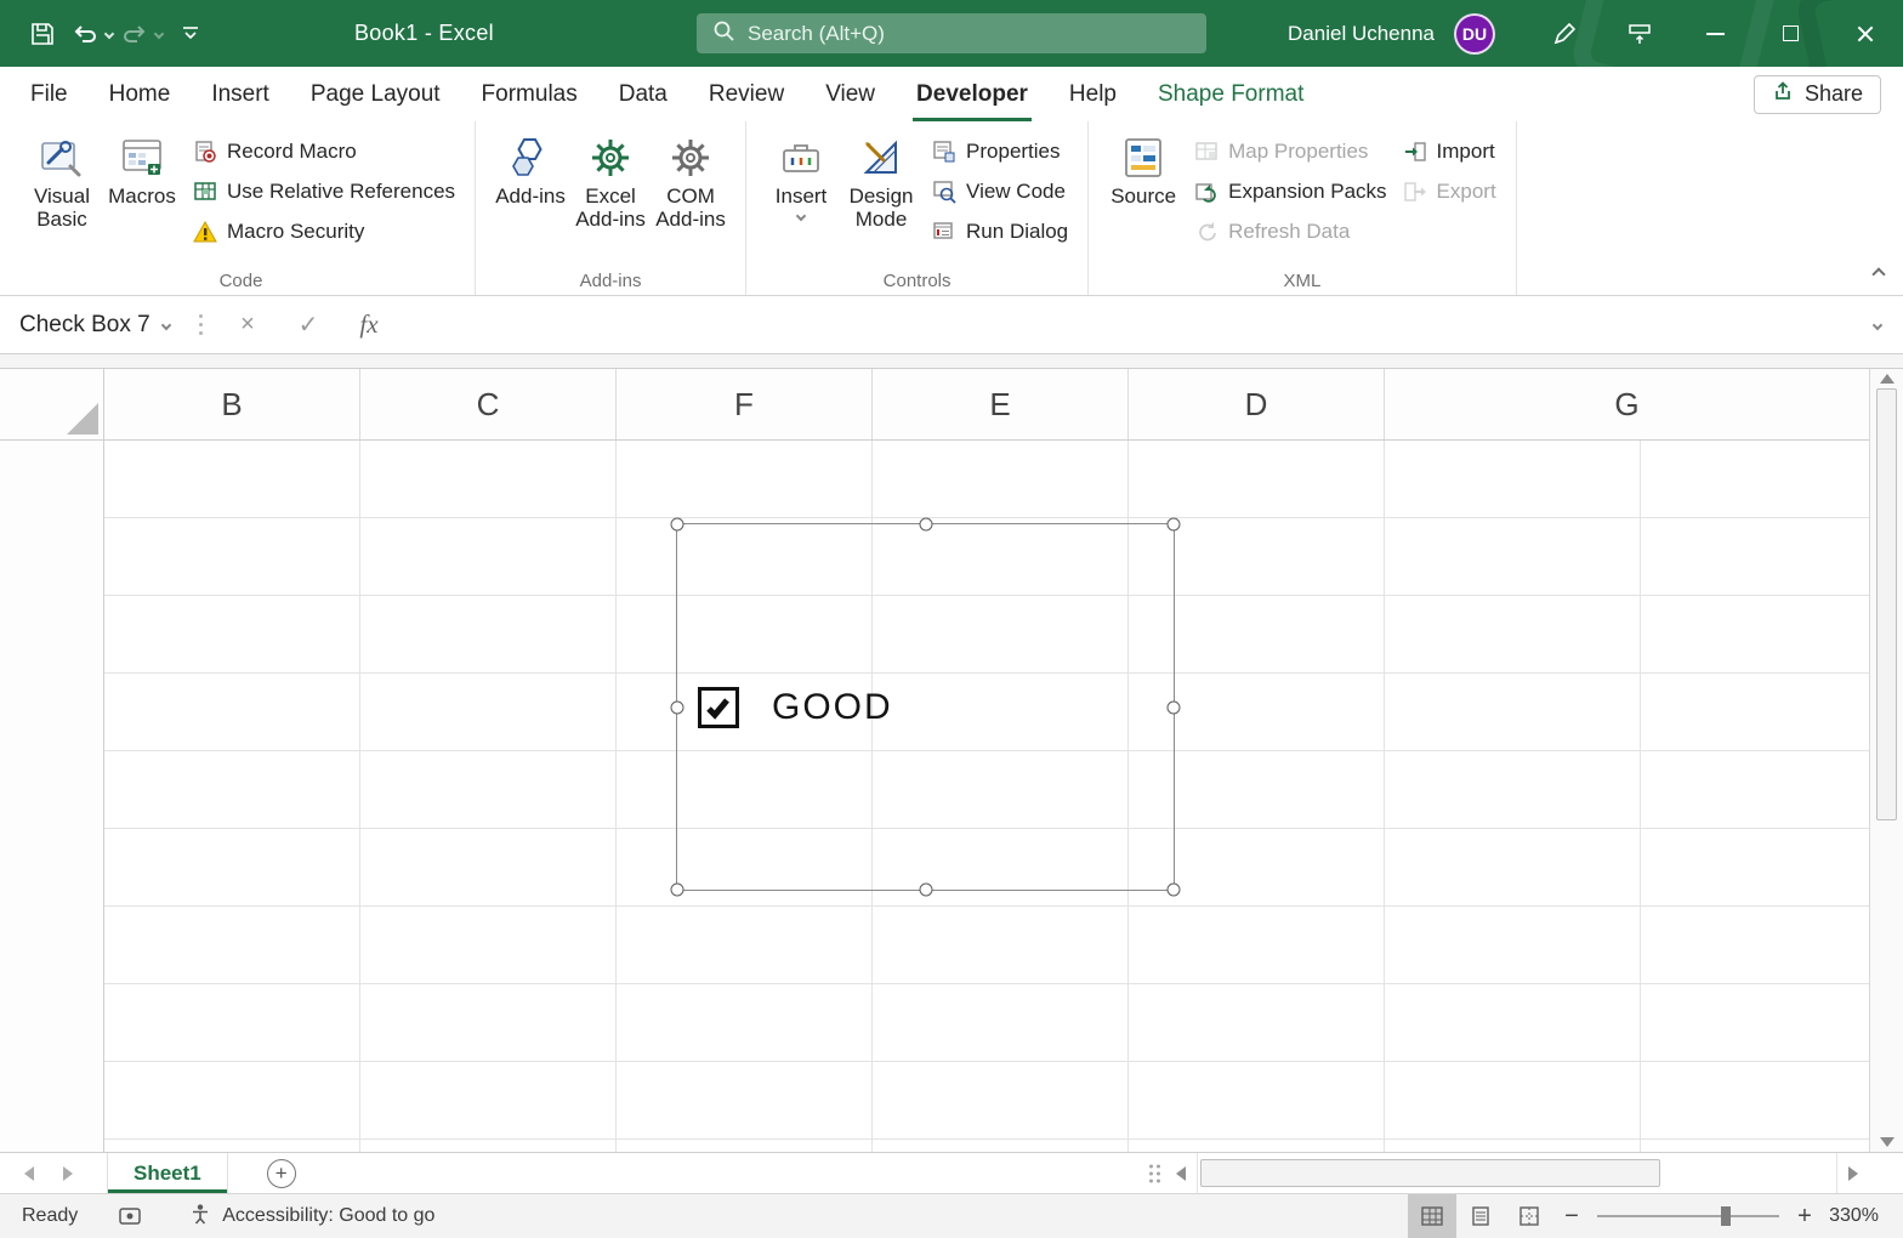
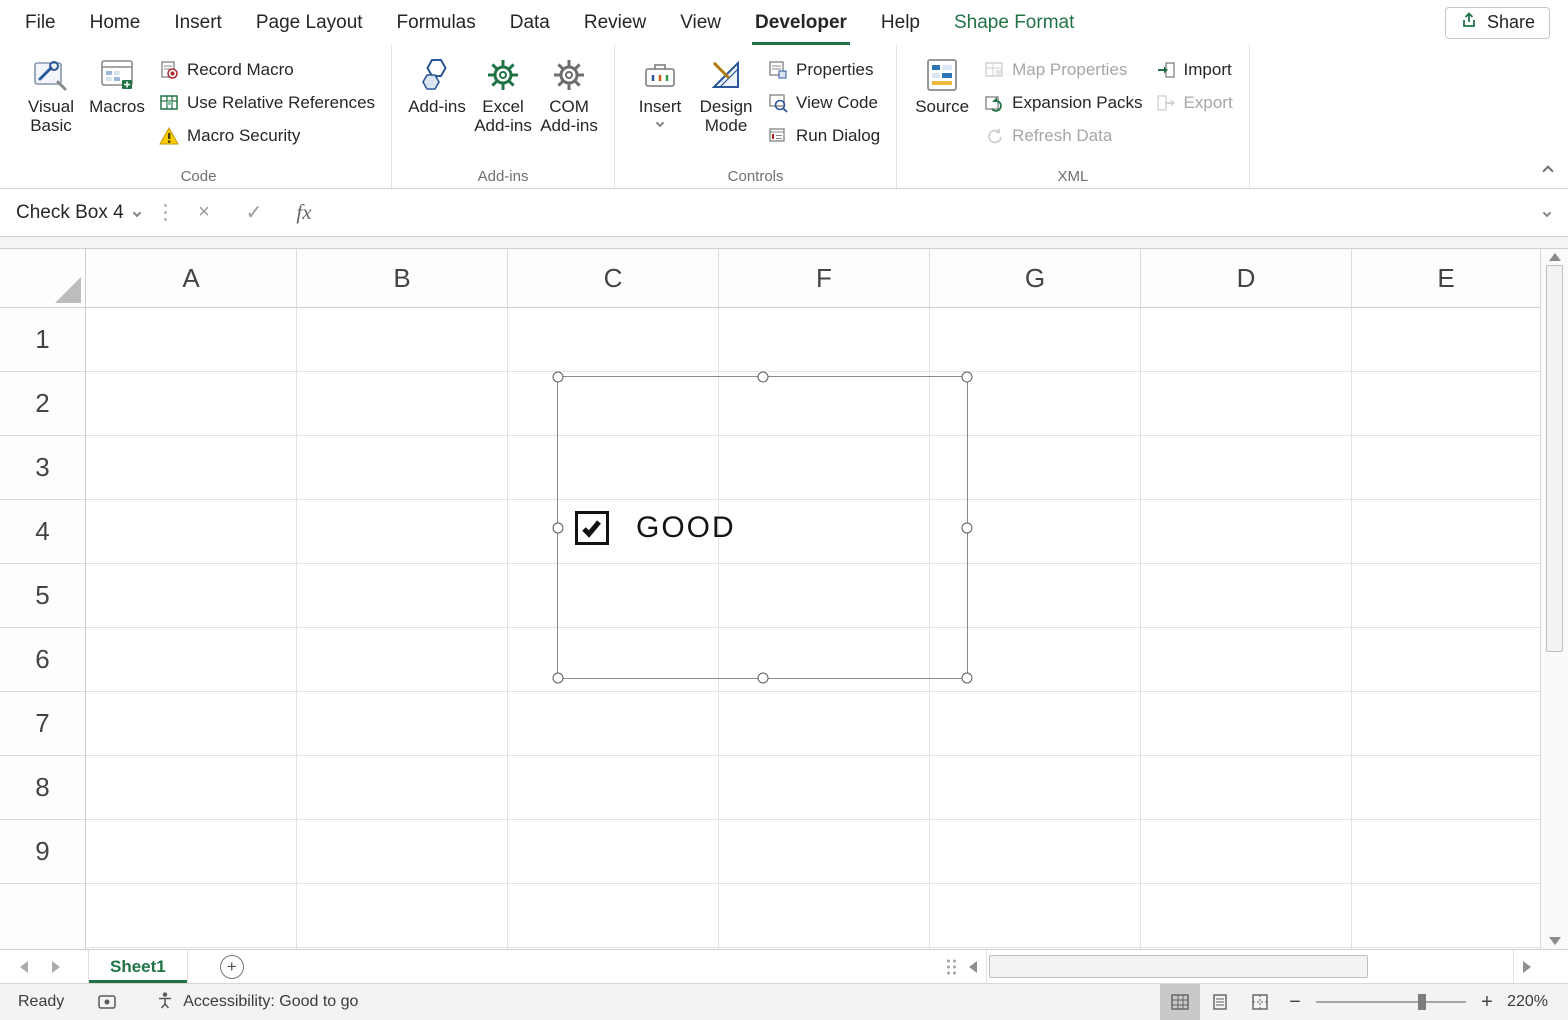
- Book1 - Excel
- Search (Alt+Q)
- Daniel Uchenna
- DU
  File
  Home
  Insert
  Page Layout
  Formulas
  Data
  Review
  View
  Developer
  Help
  Shape Format
  Share
  Visual Basic
  Macros
  Record Macro
  Use Relative References
  Macro Security
  Code
  Add-ins
  Excel Add-ins
  COM Add-ins
  Add-ins
  Insert
  Design Mode
  Properties
  View Code
  Run Dialog
  Controls
  Source
  Map Properties
  Expansion Packs
  Refresh Data
  Import
  Export
  XML
- Check Box 7
+ Check Box 4
  ×
  ✓
  fx
+ 1
+ 2
+ 3
+ 4
+ 5
+ 6
+ 7
+ 8
+ 9
+ A
  B
  C
  F
- E
+ G
  D
- G
+ E
  GOOD
  Sheet1
  +
  Ready
  Accessibility: Good to go
  −
  +
- 330%
+ 220%
